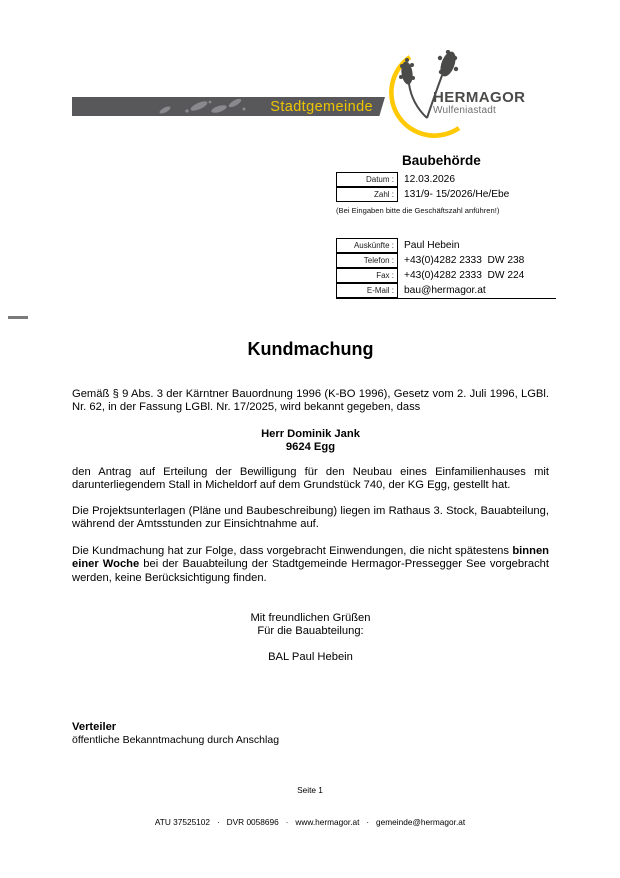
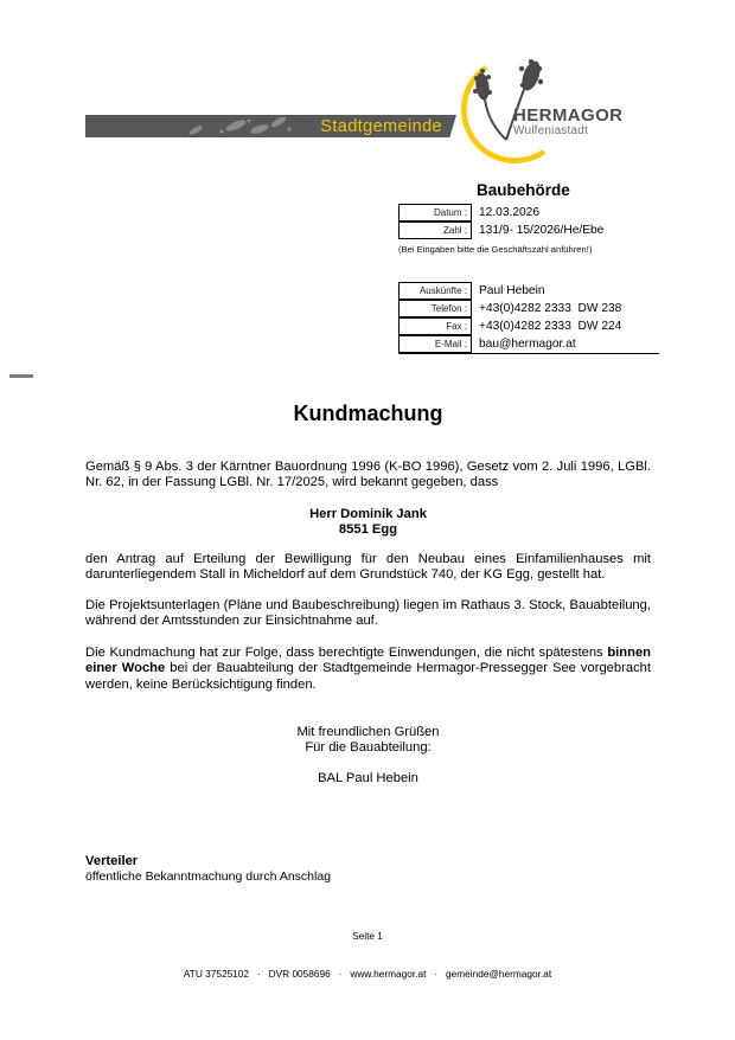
  Stadtgemeinde
  HERMAGOR
  Wulfeniastadt
  Baubehörde
  Datum :
  12.03.2026
  Zahl :
  131/9- 15/2026/He/Ebe
  (Bei Eingaben bitte die Geschäftszahl anführen!)
  Auskünfte :
  Paul Hebein
  Telefon :
  +43(0)4282 2333 DW 238
  Fax :
  +43(0)4282 2333 DW 224
  E-Mail :
  bau@hermagor.at
  Kundmachung
  Gemäß § 9 Abs. 3 der Kärntner Bauordnung 1996 (K-BO 1996), Gesetz vom 2. Juli 1996, LGBl. Nr. 62, in der Fassung LGBl. Nr. 17/2025, wird bekannt gegeben, dass
  Herr Dominik Jank
- 9624 Egg
+ 8551 Egg
  den Antrag auf Erteilung der Bewilligung für den Neubau eines Einfamilienhauses mit darunterliegendem Stall in Micheldorf auf dem Grundstück 740, der KG Egg, gestellt hat.
  Die Projektsunterlagen (Pläne und Baubeschreibung) liegen im Rathaus 3. Stock, Bauabteilung, während der Amtsstunden zur Einsichtnahme auf.
- Die Kundmachung hat zur Folge, dass vorgebracht Einwendungen, die nicht spätestens binnen einer Woche bei der Bauabteilung der Stadtgemeinde Hermagor-Pressegger See vorgebracht werden, keine Berücksichtigung finden.
+ Die Kundmachung hat zur Folge, dass berechtigte Einwendungen, die nicht spätestens binnen einer Woche bei der Bauabteilung der Stadtgemeinde Hermagor-Pressegger See vorgebracht werden, keine Berücksichtigung finden.
  Mit freundlichen Grüßen
  Für die Bauabteilung:
  BAL Paul Hebein
  Verteiler
  öffentliche Bekanntmachung durch Anschlag
  Seite 1
  ATU 37525102 · DVR 0058696 · www.hermagor.at · gemeinde@hermagor.at
